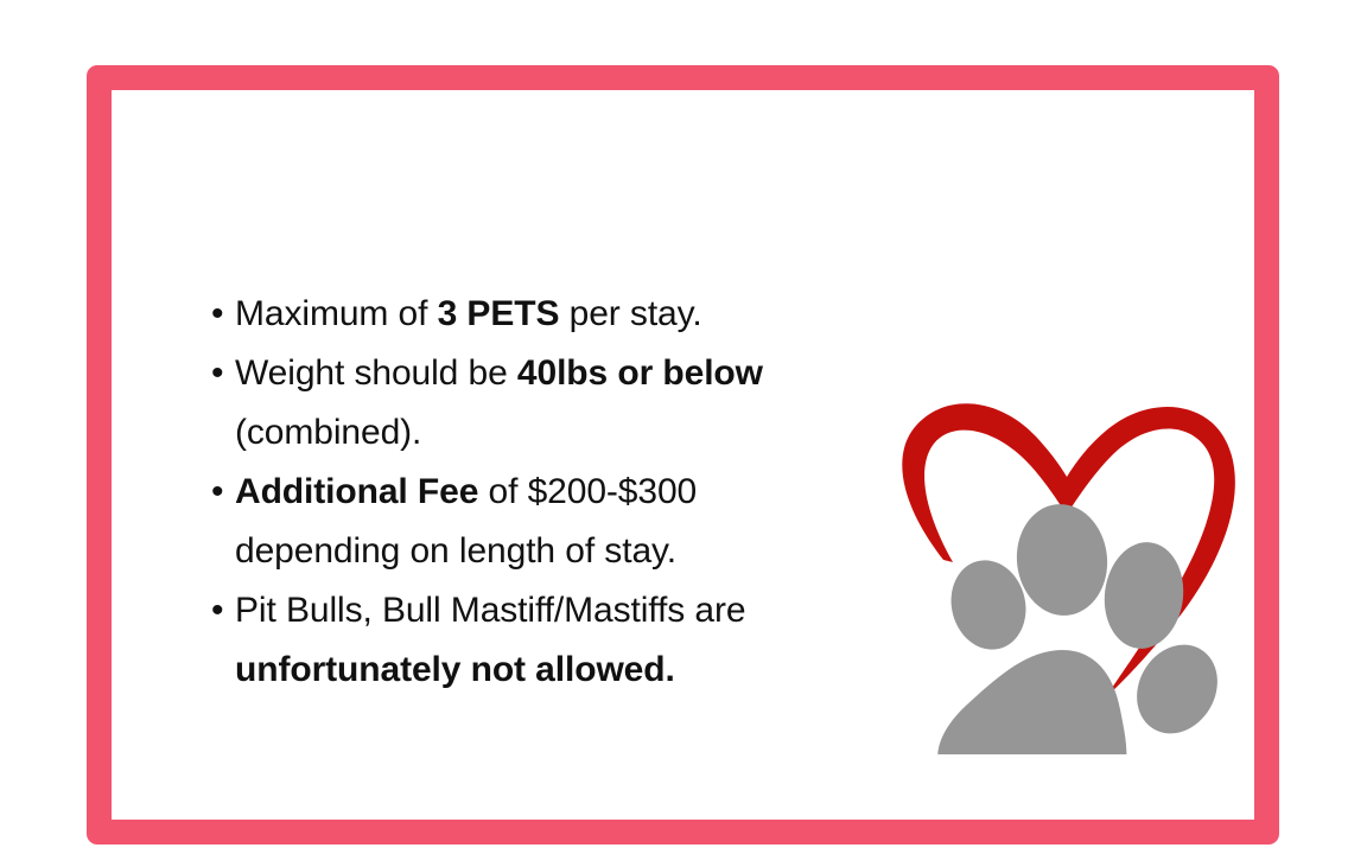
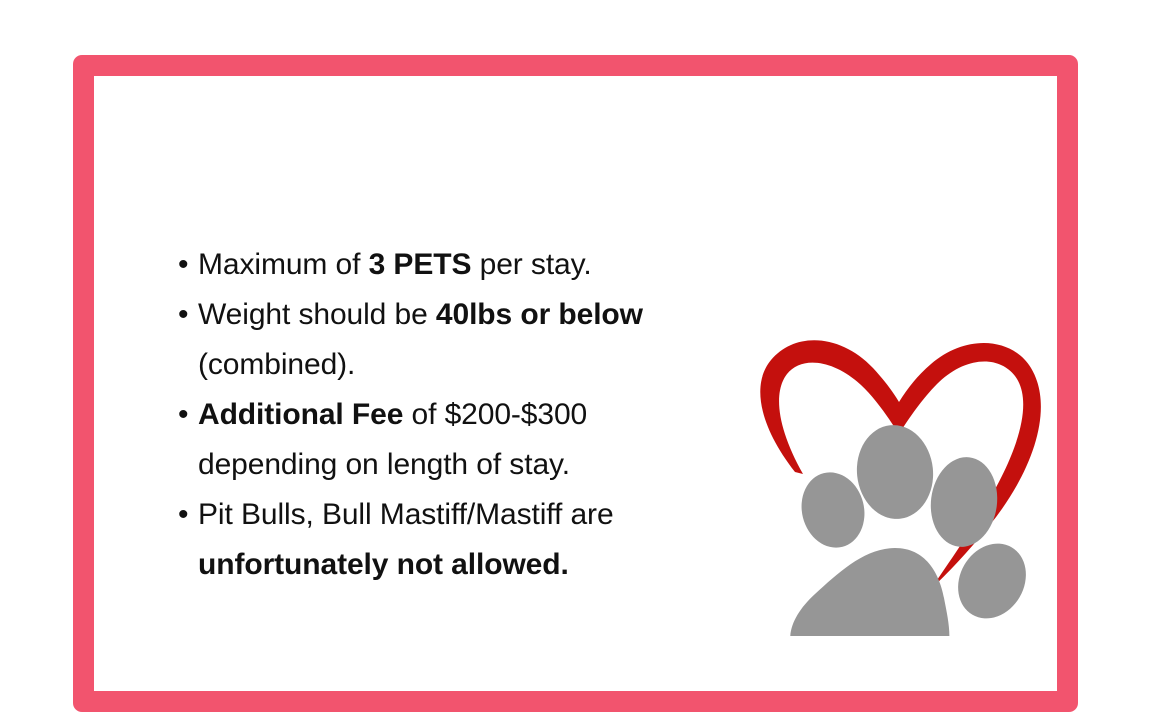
  •
  Maximum of 3 PETS per stay.
  •
  Weight should be 40lbs or below (combined).
  •
  Additional Fee of $200-$300 depending on length of stay.
  •
- Pit Bulls, Bull Mastiff/Mastiffs are unfortunately not allowed.
+ Pit Bulls, Bull Mastiff/Mastiff are unfortunately not allowed.
